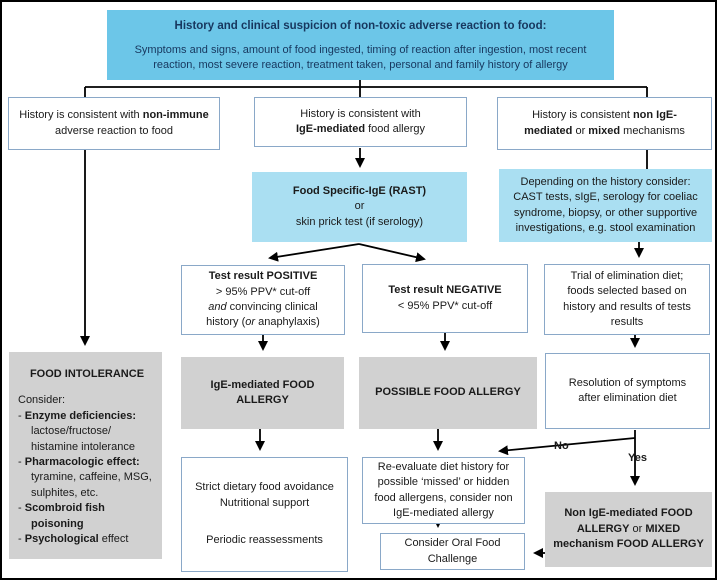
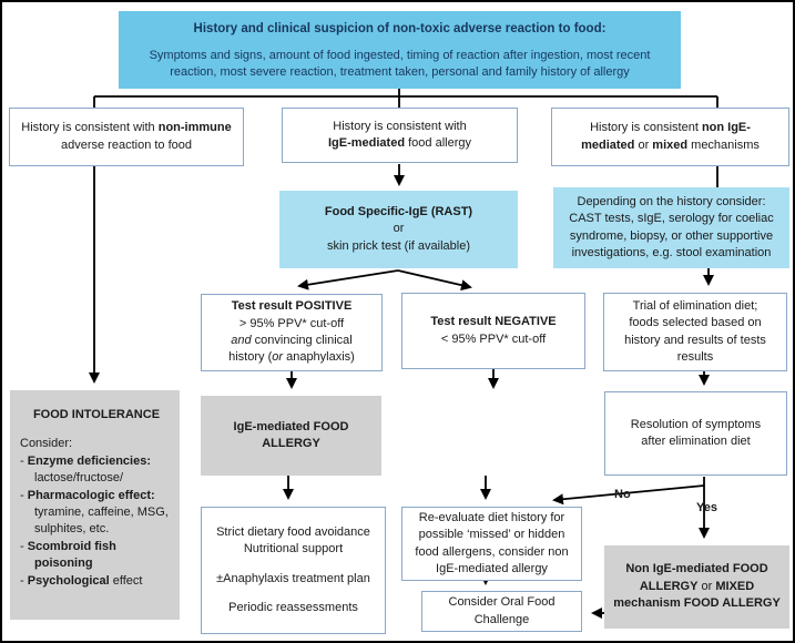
  History and clinical suspicion of non-toxic adverse reaction to food:
  Symptoms and signs, amount of food ingested, timing of reaction after ingestion, most recent reaction, most severe reaction, treatment taken, personal and family history of allergy
  History is consistent with non-immune adverse reaction to food
  History is consistent with
  IgE-mediated food allergy
  History is consistent non IgE-
  mediated or mixed mechanisms
  Food Specific-IgE (RAST)
  or
- skin prick test (if serology)
+ skin prick test (if available)
  Depending on the history consider:
  CAST tests, sIgE, serology for coeliac
  syndrome, biopsy, or other supportive
  investigations, e.g. stool examination
  Test result POSITIVE
  > 95% PPV* cut-off
  and convincing clinical
  history (or anaphylaxis)
  Test result NEGATIVE
  < 95% PPV* cut-off
  Trial of elimination diet;
  foods selected based on
  history and results of tests
  results
  FOOD INTOLERANCE
  Consider:
  - Enzyme deficiencies:
  lactose/fructose/
- histamine intolerance
  - Pharmacologic effect:
  tyramine, caffeine, MSG,
  sulphites, etc.
  - Scombroid fish
  poisoning
  - Psychological effect
  IgE-mediated FOOD
  ALLERGY
- POSSIBLE FOOD ALLERGY
  Resolution of symptoms
  after elimination diet
  Strict dietary food avoidance
  Nutritional support
+ ±Anaphylaxis treatment plan
  Periodic reassessments
  Re-evaluate diet history for
  possible ‘missed’ or hidden
  food allergens, consider non
  IgE-mediated allergy
  Consider Oral Food
  Challenge
  Non IgE-mediated FOOD
  ALLERGY or MIXED
  mechanism FOOD ALLERGY
  No
  Yes
